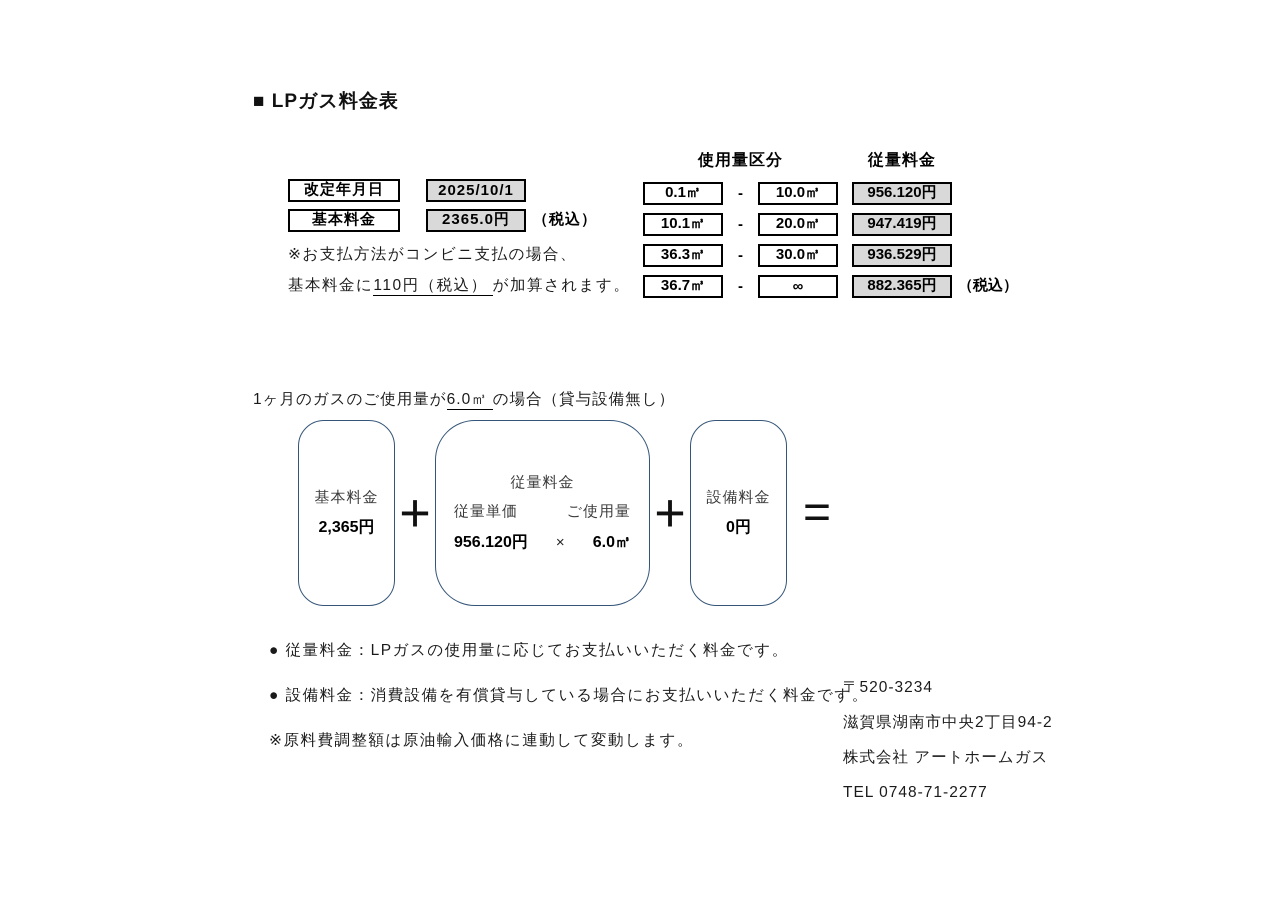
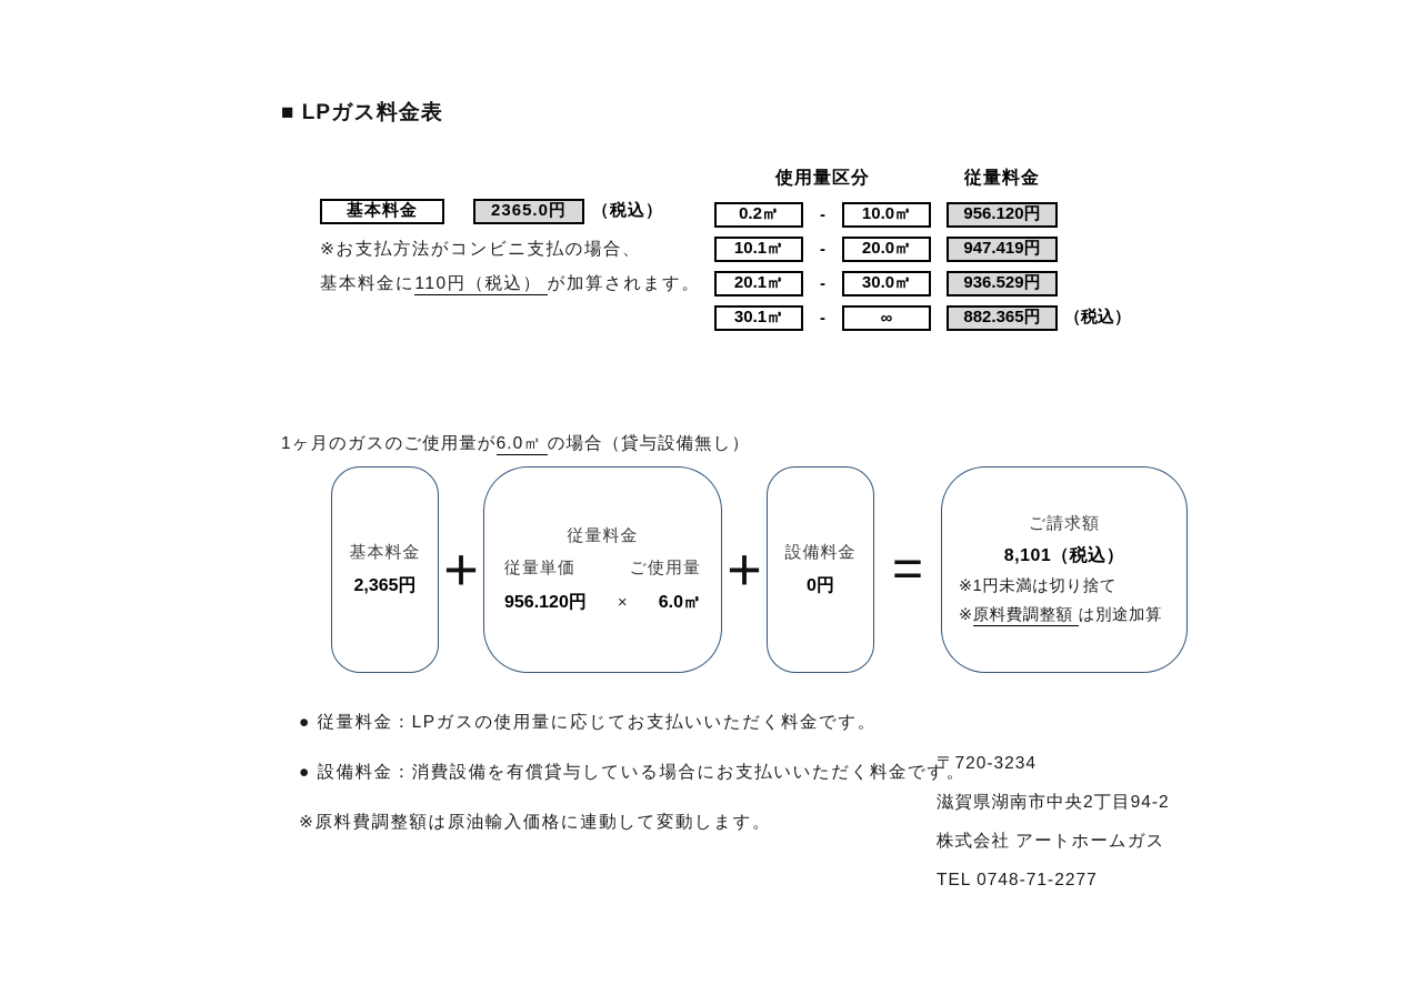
  ■ LPガス料金表
- 改定年月日
- 2025/10/1
  基本料金
  2365.0円
  （税込）
  ※お支払方法がコンビニ支払の場合、
  基本料金に110円（税込） が加算されます。
  使用量区分
  従量料金
- 0.1㎥
+ 0.2㎥
  -
  10.0㎥
  956.120円
  10.1㎥
  -
  20.0㎥
  947.419円
- 36.3㎥
+ 20.1㎥
  -
  30.0㎥
  936.529円
- 36.7㎥
+ 30.1㎥
  -
  ∞
  882.365円
  （税込）
  1ヶ月のガスのご使用量が6.0㎥ の場合（貸与設備無し）
  基本料金
  2,365円
  +
  従量料金
  従量単価
  ご使用量
  956.120円
  ×
  6.0㎥
  +
  設備料金
  0円
  =
+ ご請求額
+ 8,101（税込）
+ ※1円未満は切り捨て
+ ※原料費調整額 は別途加算
  ● 従量料金：LPガスの使用量に応じてお支払いいただく料金です。
  ● 設備料金：消費設備を有償貸与している場合にお支払いいただく料金です。
  ※原料費調整額は原油輸入価格に連動して変動します。
- 〒520-3234
+ 〒720-3234
  滋賀県湖南市中央2丁目94-2
  株式会社 アートホームガス
  TEL 0748-71-2277
